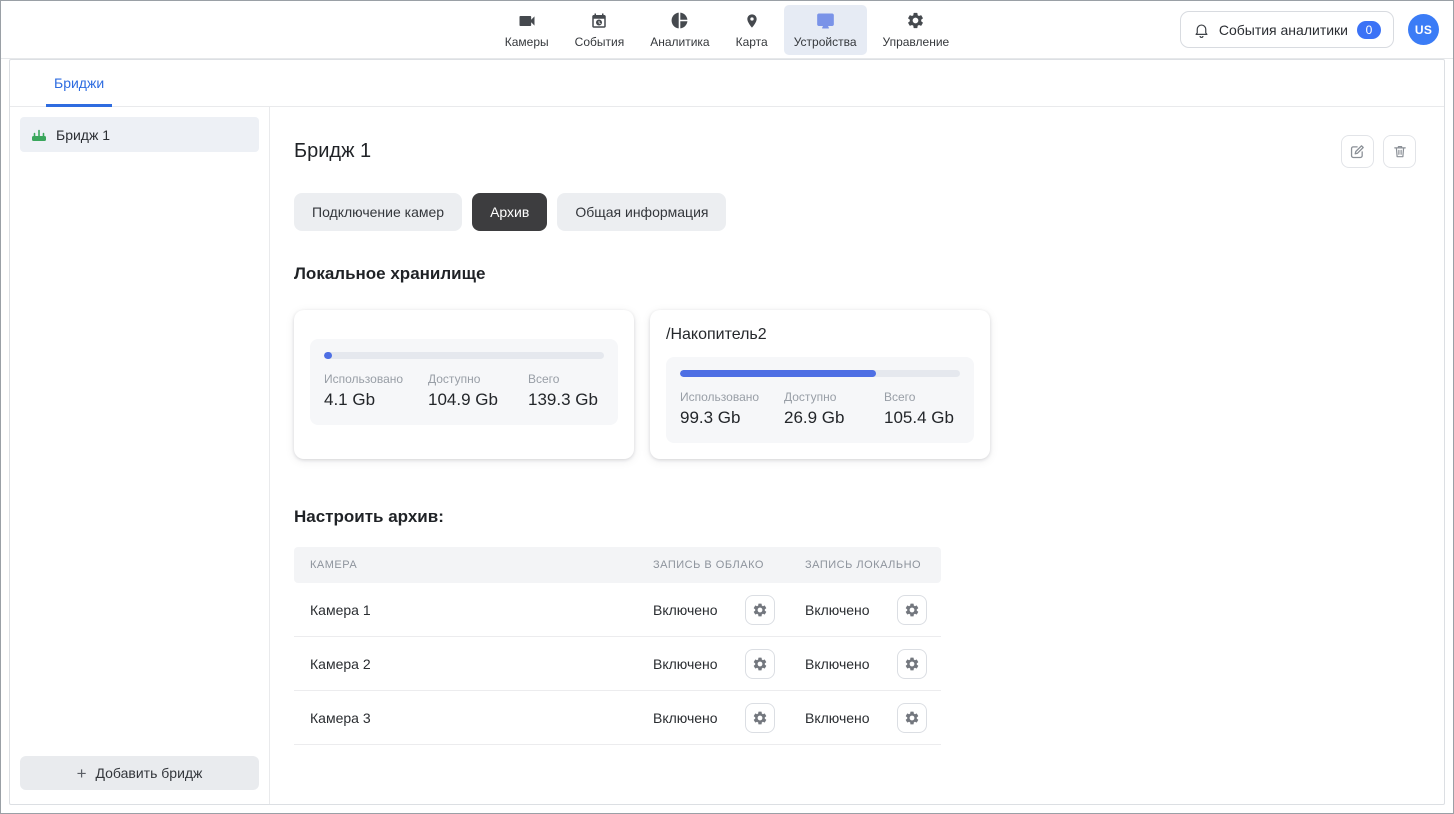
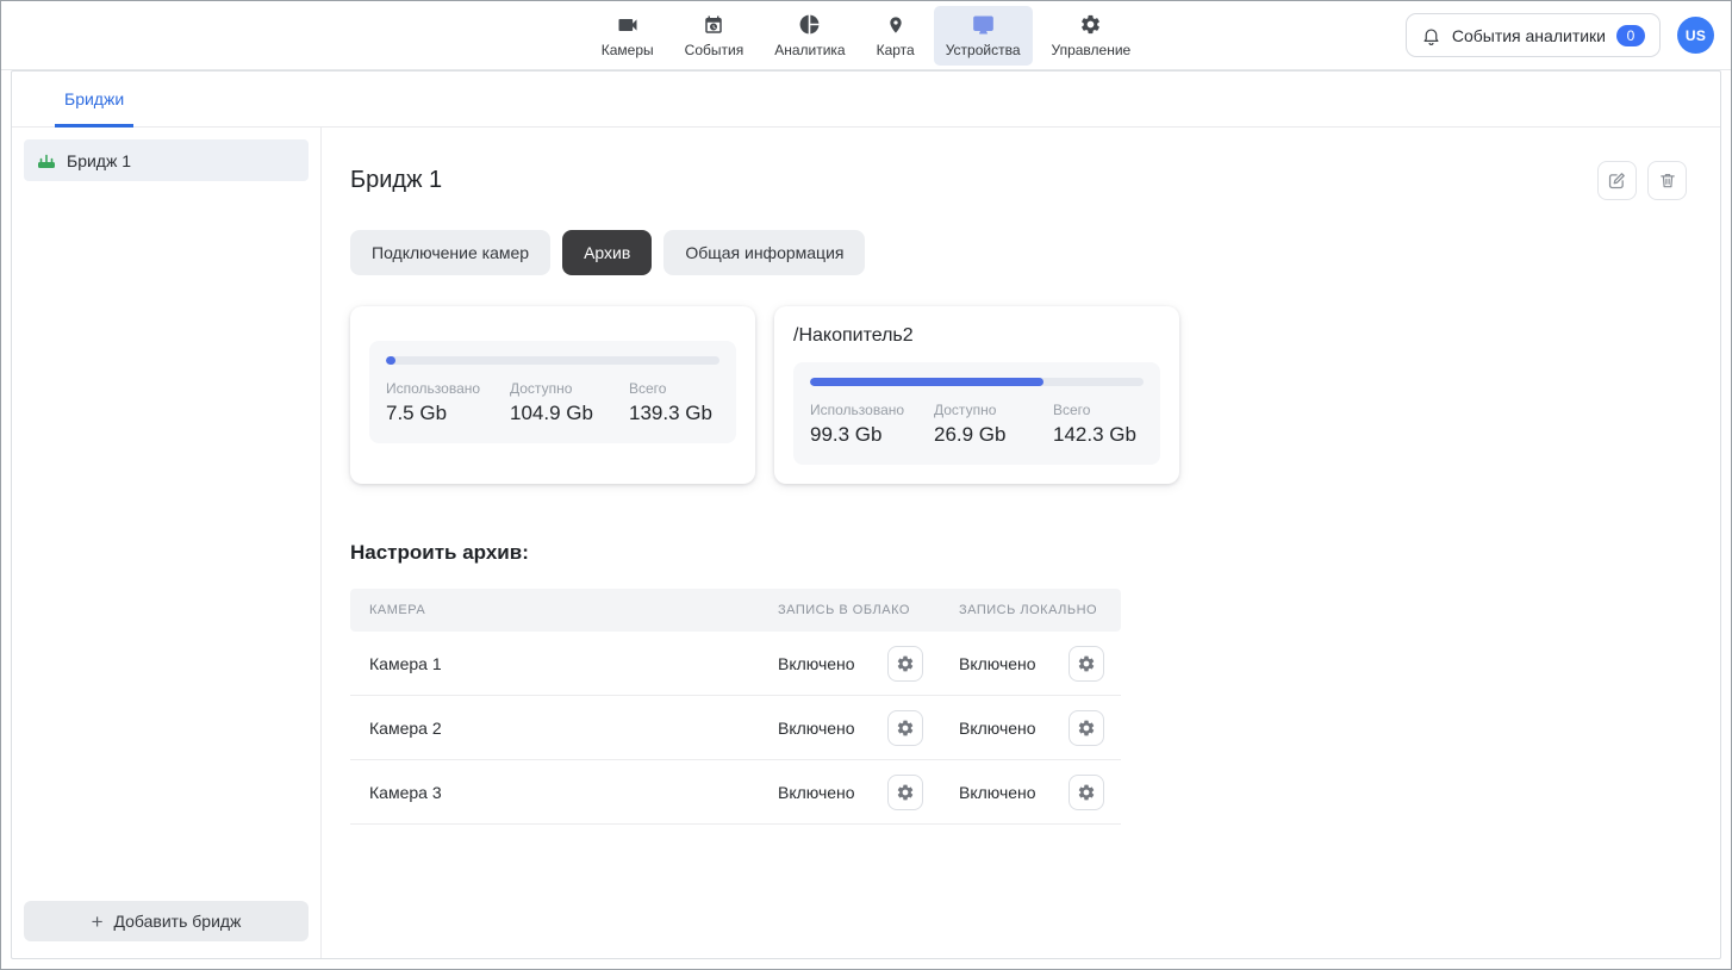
  Камеры
  События
  Аналитика
  Карта
  Устройства
  Управление
  События аналитики
  0
  US
  Бриджи
  Бридж 1
  +
  Добавить бридж
  Бридж 1
  Подключение камер
  Архив
  Общая информация
- Локальное хранилище
  Использовано
- 4.1 Gb
+ 7.5 Gb
  Доступно
  104.9 Gb
  Всего
  139.3 Gb
  /Накопитель2
  Использовано
  99.3 Gb
  Доступно
  26.9 Gb
  Всего
- 105.4 Gb
+ 142.3 Gb
  Настроить архив:
  КАМЕРА
  ЗАПИСЬ В ОБЛАКО
  ЗАПИСЬ ЛОКАЛЬНО
  Камера 1
  Включено
  Включено
  Камера 2
  Включено
  Включено
  Камера 3
  Включено
  Включено
